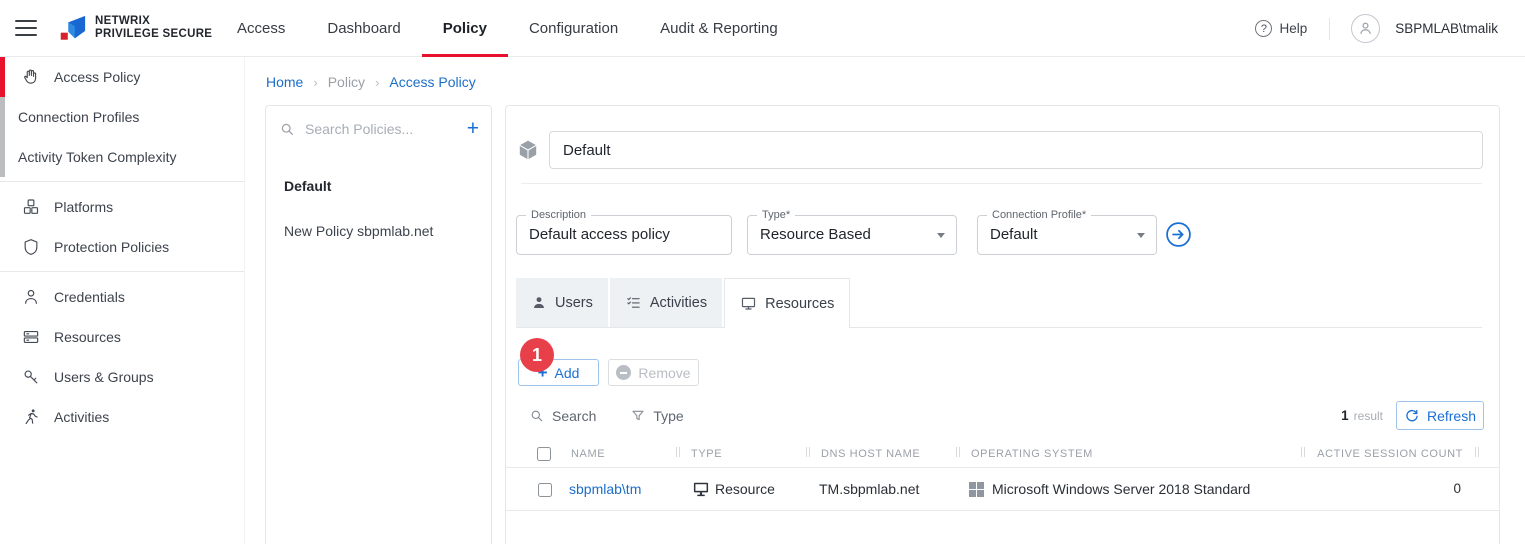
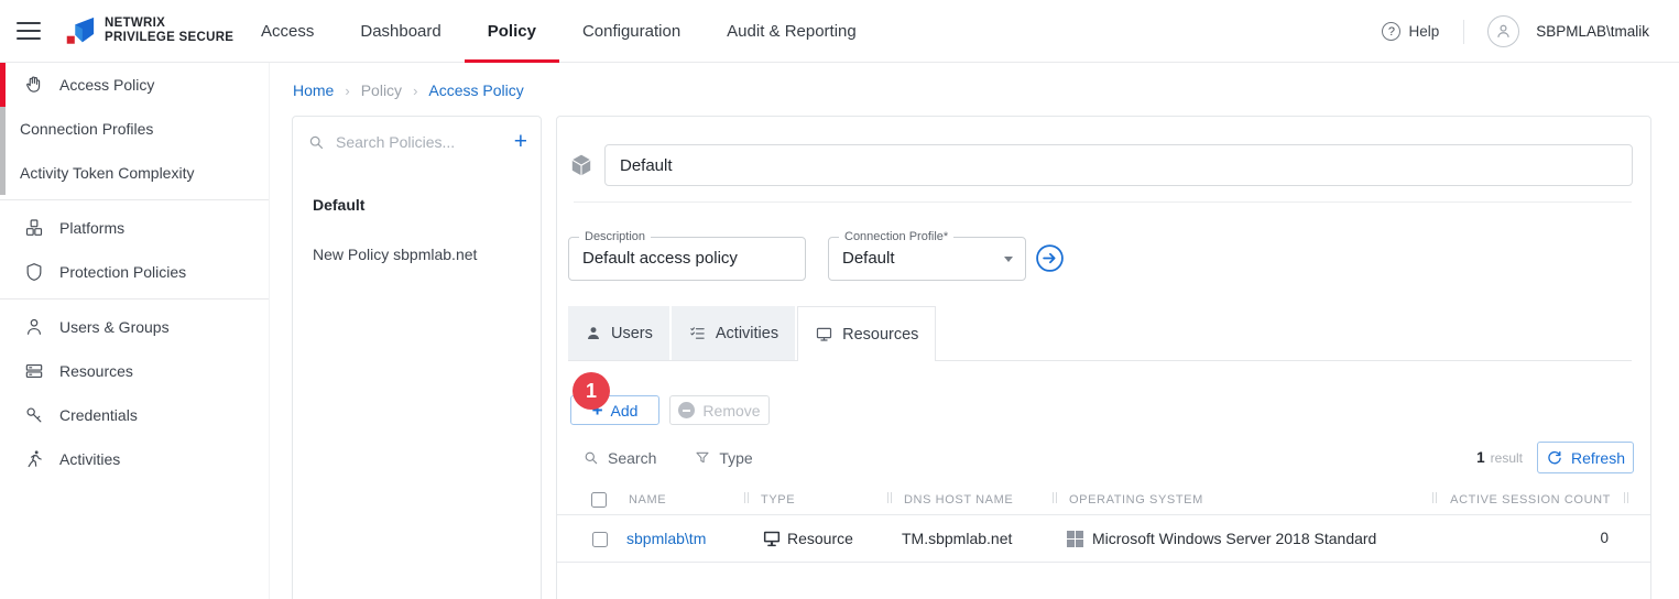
  NETWRIX
  PRIVILEGE SECURE
  Access
  Dashboard
  Policy
  Configuration
  Audit & Reporting
  ?
  Help
  SBPMLAB\tmalik
  Access Policy
  Connection Profiles
  Activity Token Complexity
  Platforms
  Protection Policies
- Credentials
+ Users & Groups
  Resources
- Users & Groups
+ Credentials
  Activities
  Home
  ›
  Policy
  ›
  Access Policy
  Search Policies...
  +
  Default
  New Policy sbpmlab.net
  Default
  Description
  Default access policy
- Type*
- Resource Based
  Connection Profile*
  Default
  Users
  Activities
  Resources
  1
  +
  Add
  Remove
  Search
  Type
  1
  result
  Refresh
  NAME
  TYPE
  DNS HOST NAME
  OPERATING SYSTEM
  ACTIVE SESSION COUNT
  sbpmlab\tm
  Resource
  TM.sbpmlab.net
  Microsoft Windows Server 2018 Standard
  0
